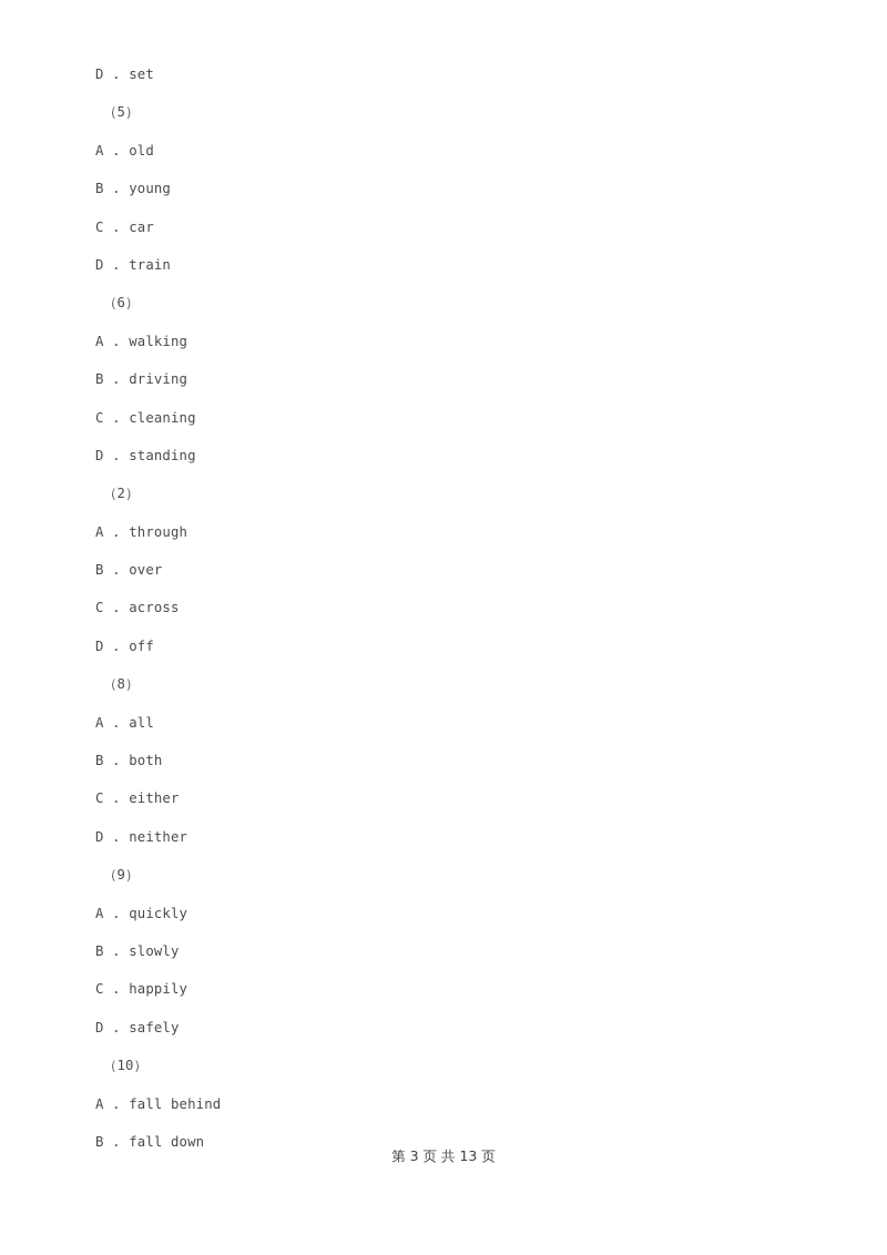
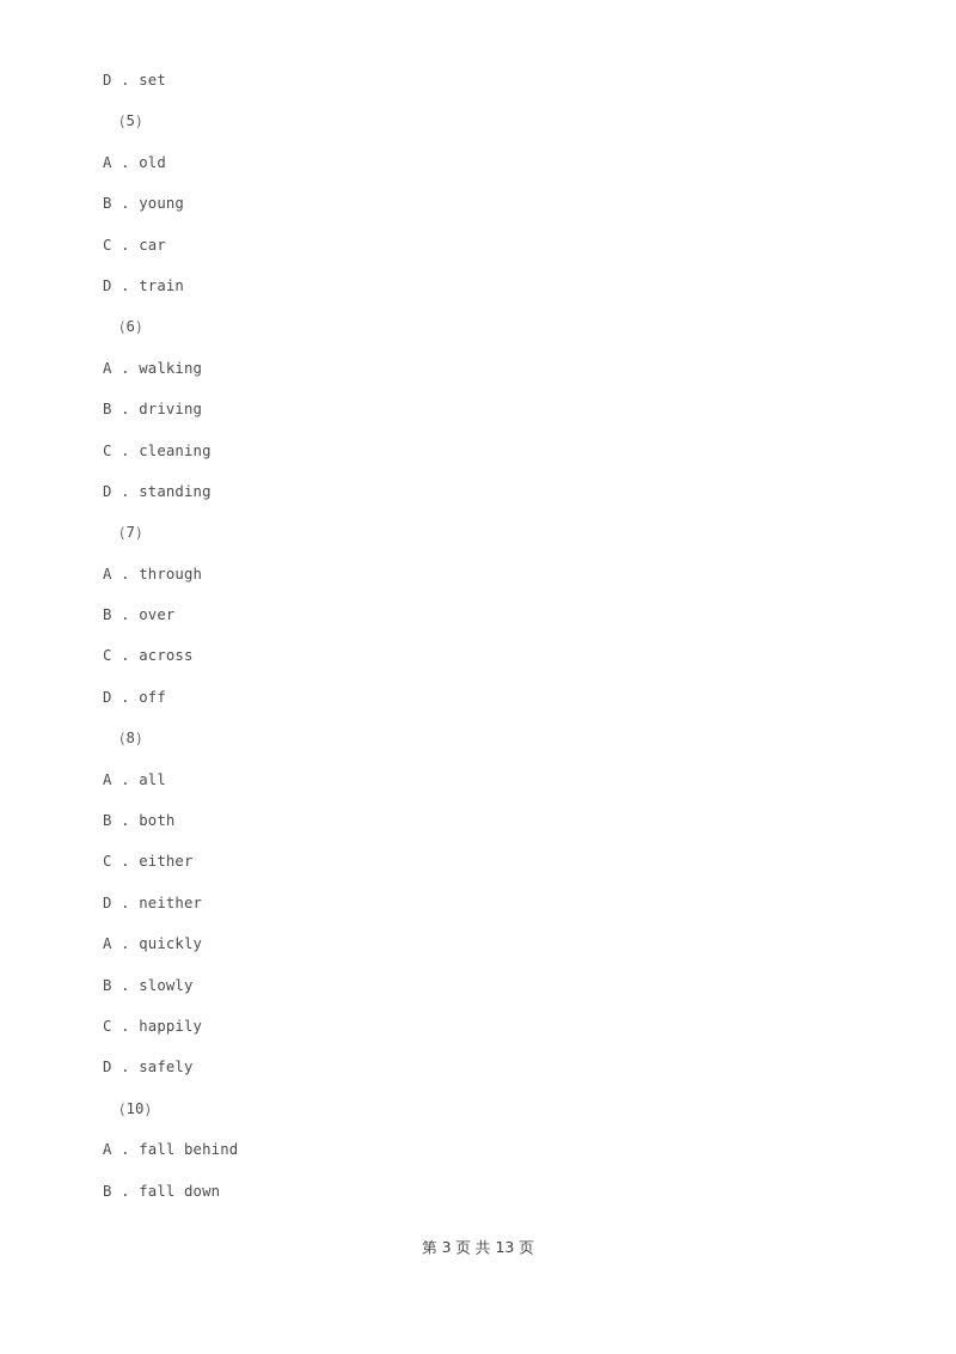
  D . set
  （5）
  A . old
  B . young
  C . car
  D . train
  （6）
  A . walking
  B . driving
  C . cleaning
  D . standing
- （2）
+ （7）
  A . through
  B . over
  C . across
  D . off
  （8）
  A . all
  B . both
  C . either
  D . neither
- （9）
  A . quickly
  B . slowly
  C . happily
  D . safely
  （10）
  A . fall behind
  B . fall down
  第 3 页 共 13 页
